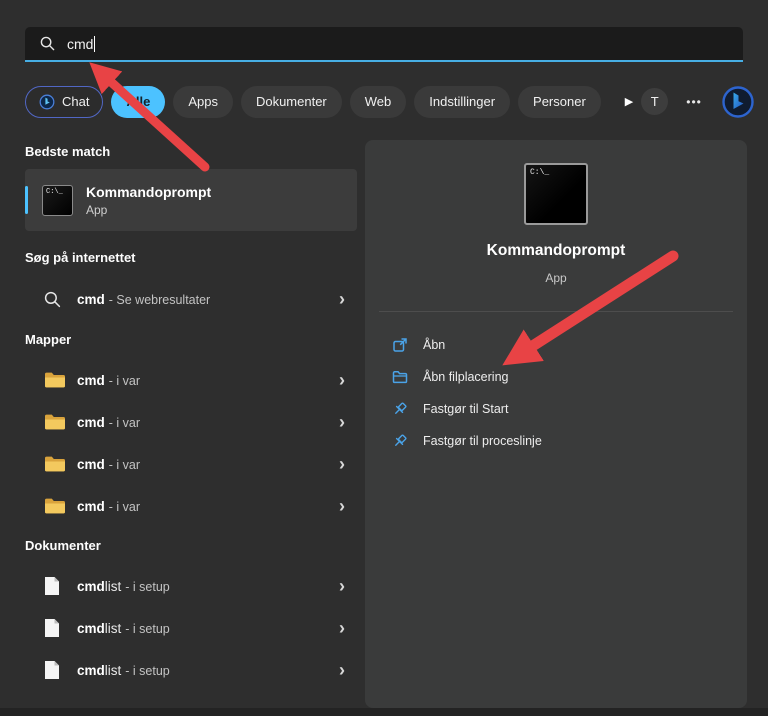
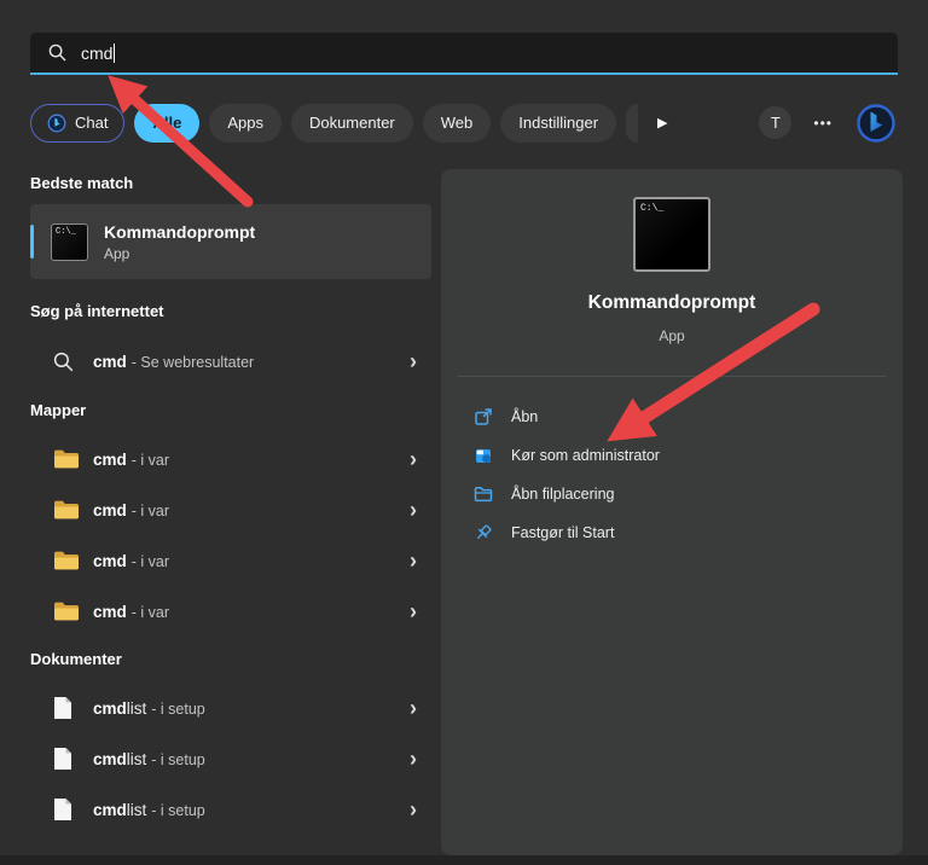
  cmd
  Chat
  Apps
  Dokumenter
  Web
  Indstillinger
- Personer
  ▶
  T
  •••
  Bedste match
  C:\_
  Kommandoprompt
  App
  Søg på internettet
  cmd - Se webresultater
  ›
  Mapper
  cmd - i var
  ›
  cmd - i var
  ›
  cmd - i var
  ›
  cmd - i var
  ›
  Dokumenter
  cmdlist - i setup
  ›
  cmdlist - i setup
  ›
  cmdlist - i setup
  ›
  C:\_
  Kommandoprompt
  App
  Åbn
+ Kør som administrator
  Åbn filplacering
  Fastgør til Start
- Fastgør til proceslinje
